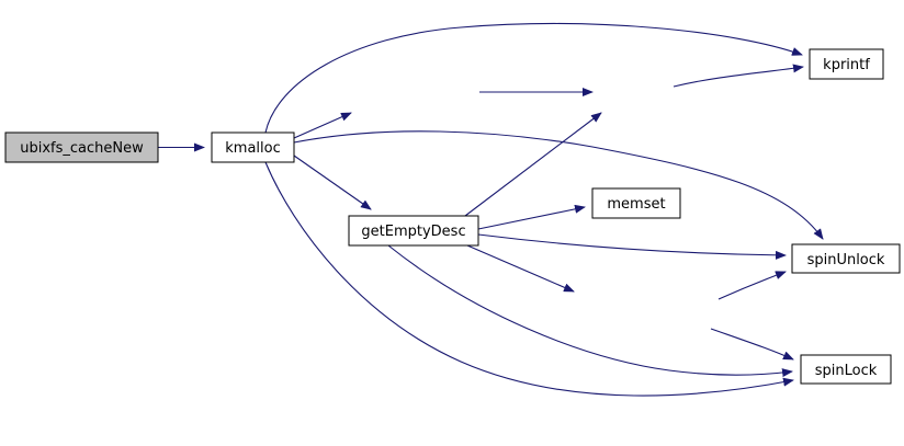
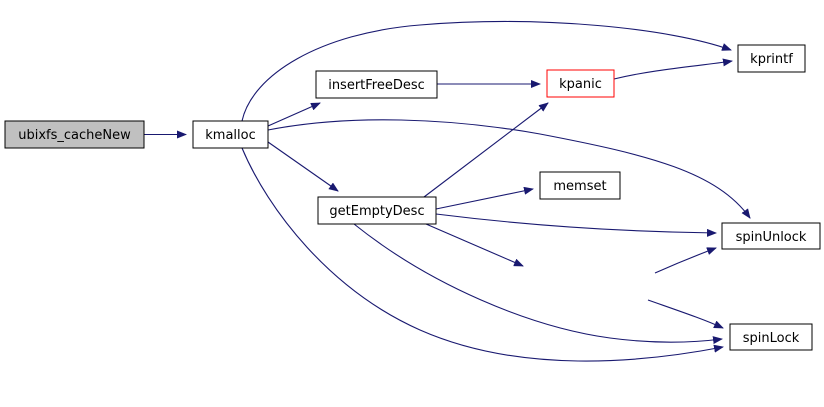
  ubixfs_cacheNew
  kmalloc
+ insertFreeDesc
+ kpanic
  kprintf
  getEmptyDesc
  memset
  spinUnlock
  spinLock
